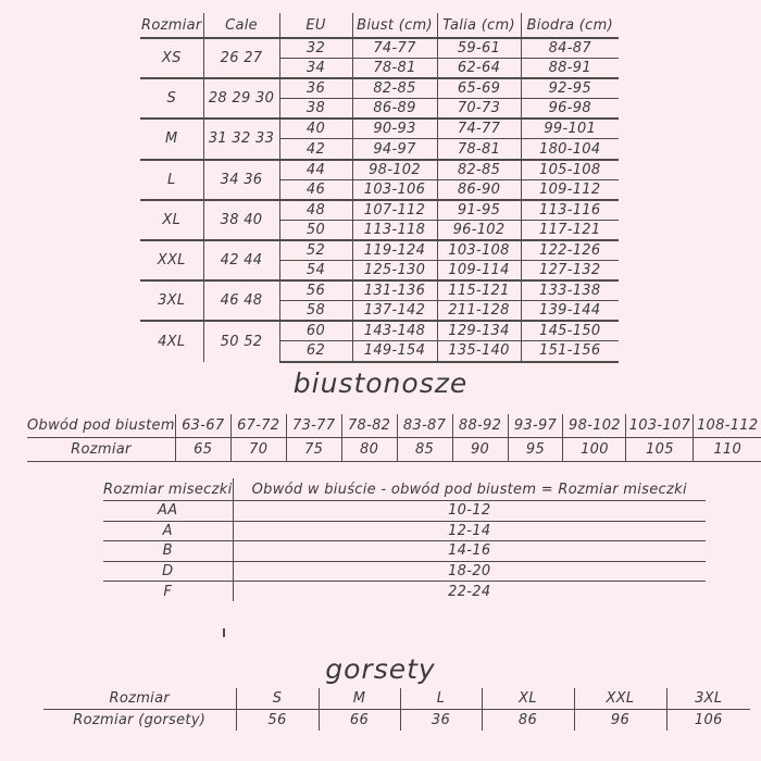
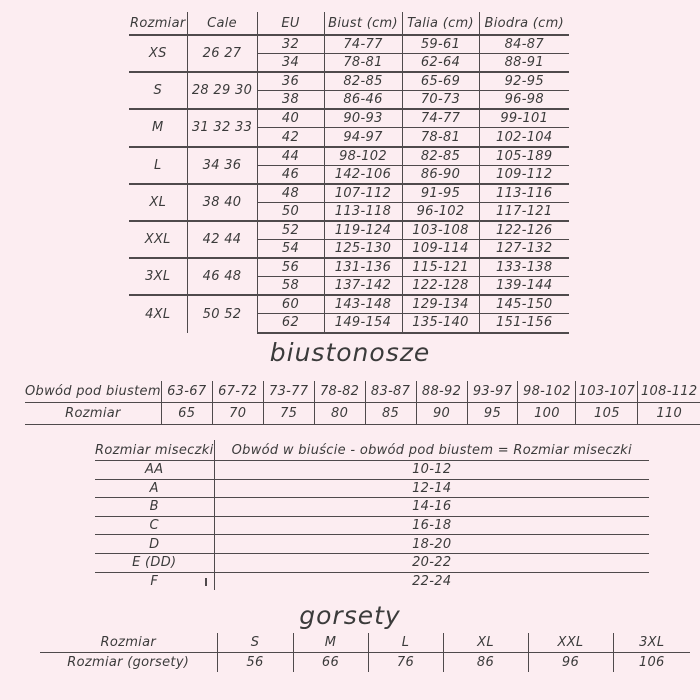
  Rozmiar	Cale	EU	Biust (cm)	Talia (cm)	Biodra (cm)
  XS	26 27	32	74-77	59-61	84-87
  34	78-81	62-64	88-91
  S	28 29 30	36	82-85	65-69	92-95
- 38	86-89	70-73	96-98
+ 38	86-46	70-73	96-98
  M	31 32 33	40	90-93	74-77	99-101
- 42	94-97	78-81	180-104
+ 42	94-97	78-81	102-104
- L	34 36	44	98-102	82-85	105-108
+ L	34 36	44	98-102	82-85	105-189
- 46	103-106	86-90	109-112
+ 46	142-106	86-90	109-112
  XL	38 40	48	107-112	91-95	113-116
  50	113-118	96-102	117-121
  XXL	42 44	52	119-124	103-108	122-126
  54	125-130	109-114	127-132
  3XL	46 48	56	131-136	115-121	133-138
- 58	137-142	211-128	139-144
+ 58	137-142	122-128	139-144
  4XL	50 52	60	143-148	129-134	145-150
  62	149-154	135-140	151-156
  biustonosze
  Obwód pod biustem	63-67	67-72	73-77	78-82	83-87	88-92	93-97	98-102	103-107	108-112
  Rozmiar	65	70	75	80	85	90	95	100	105	110
  Rozmiar miseczki	Obwód w biuście - obwód pod biustem = Rozmiar miseczki
  AA	10-12
  A	12-14
  B	14-16
+ C	16-18
  D	18-20
+ E (DD)	20-22
  F	22-24
  gorsety
  Rozmiar	S	M	L	XL	XXL	3XL
- Rozmiar (gorsety)	56	66	36	86	96	106
+ Rozmiar (gorsety)	56	66	76	86	96	106
